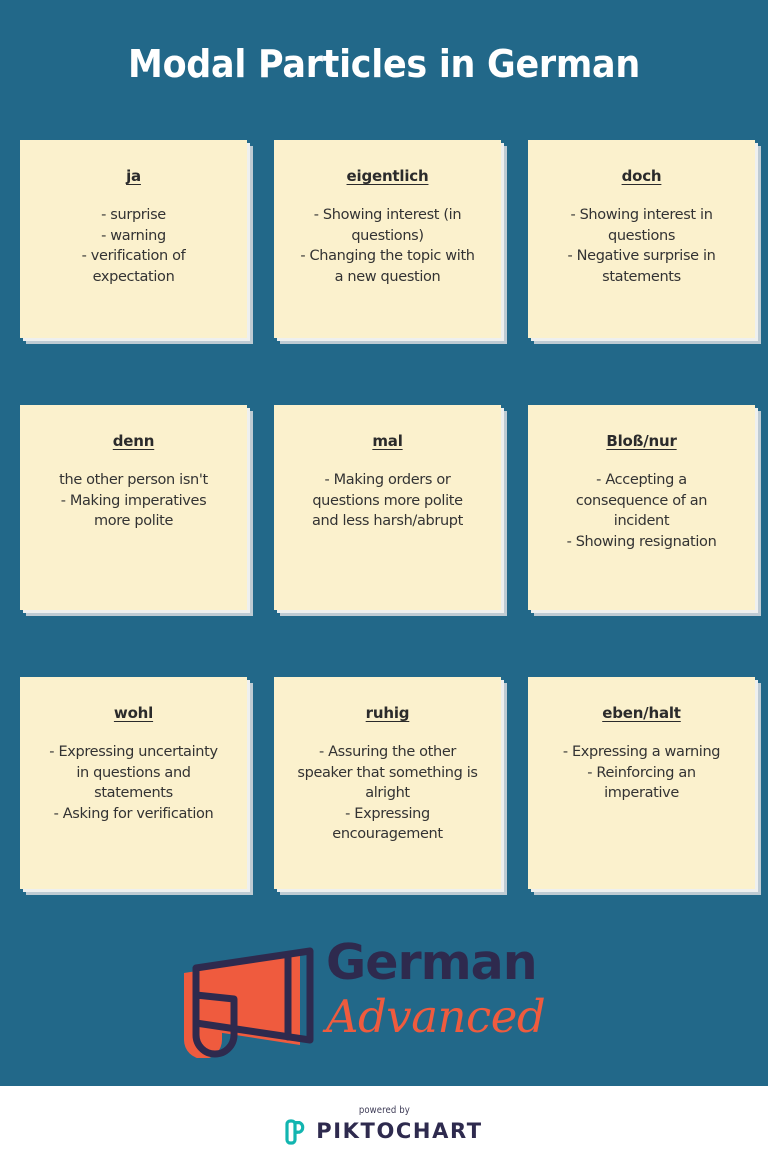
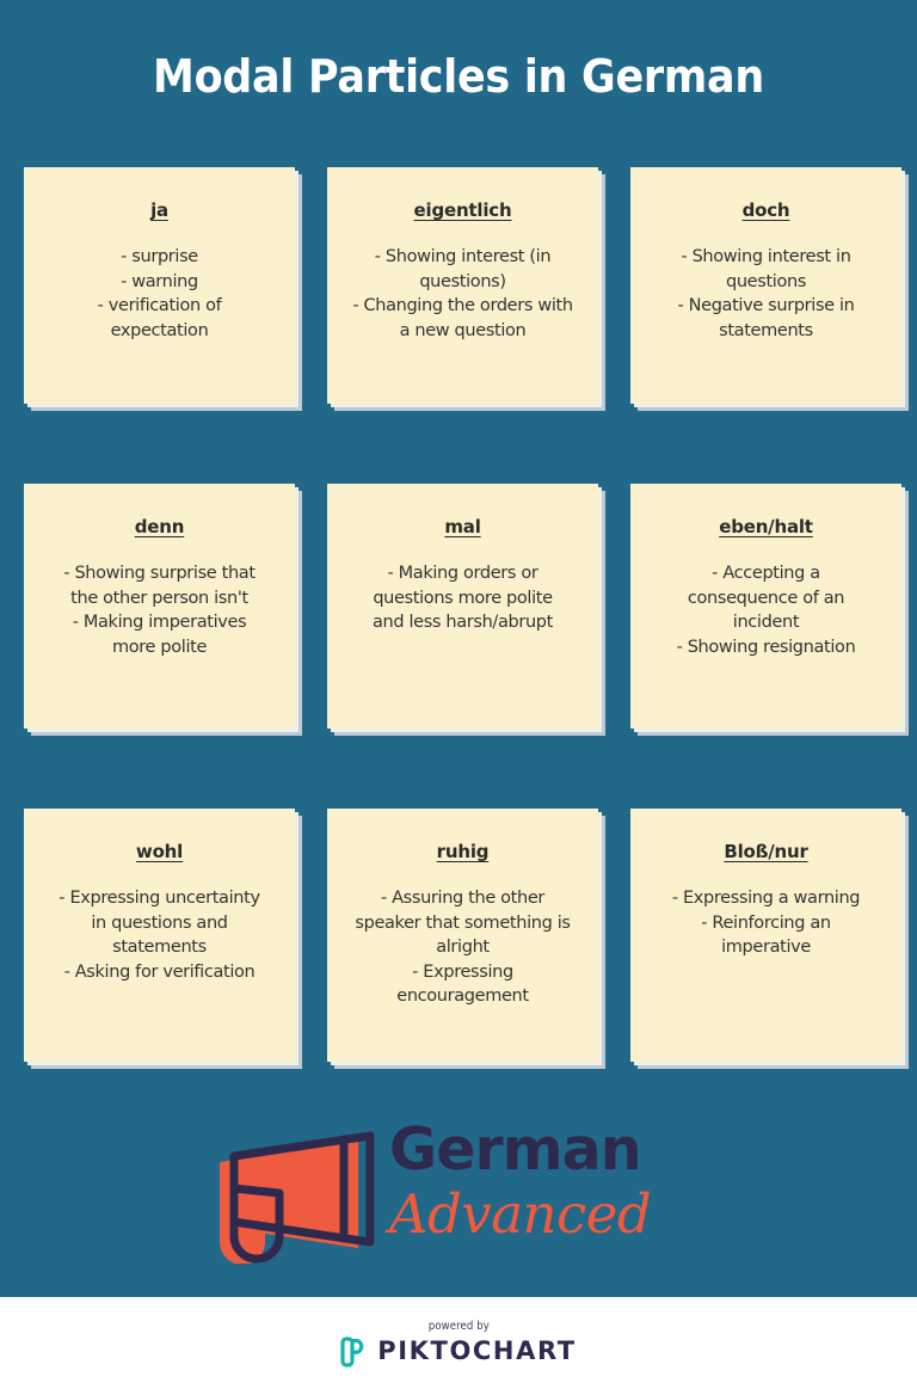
  Modal Particles in German
  ja
  - surprise
  - warning
  - verification of
  expectation
  eigentlich
  - Showing interest (in
  questions)
- - Changing the topic with
+ - Changing the orders with
  a new question
  doch
  - Showing interest in
  questions
  - Negative surprise in
  statements
  denn
+ - Showing surprise that
  the other person isn't
  - Making imperatives
  more polite
  mal
  - Making orders or
  questions more polite
  and less harsh/abrupt
- Bloß/nur
+ eben/halt
  - Accepting a
  consequence of an
  incident
  - Showing resignation
  wohl
  - Expressing uncertainty
  in questions and
  statements
  - Asking for verification
  ruhig
  - Assuring the other
  speaker that something is
  alright
  - Expressing
  encouragement
- eben/halt
+ Bloß/nur
  - Expressing a warning
  - Reinforcing an
  imperative
  German
  Advanced
  powered by
  PIKTOCHART
